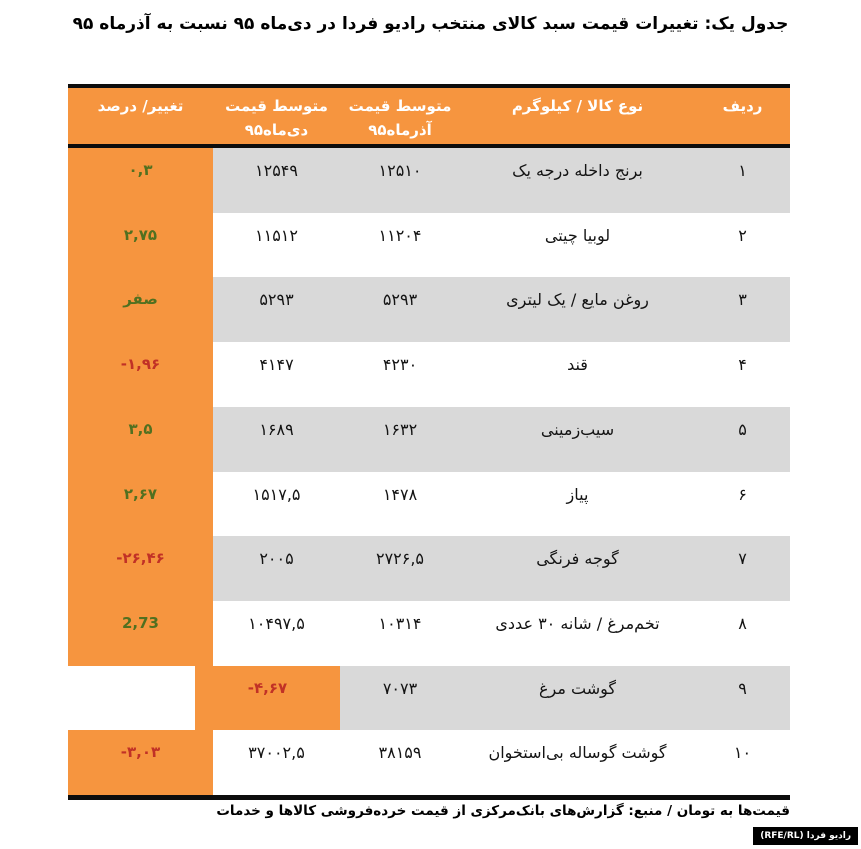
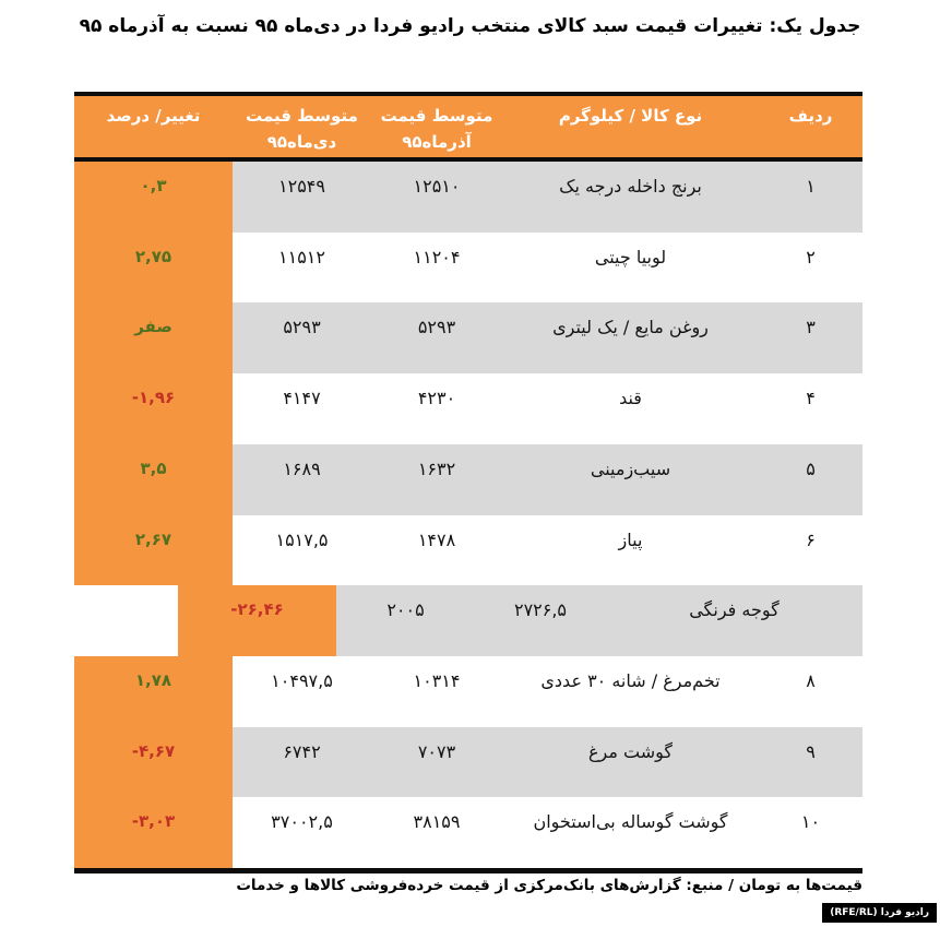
  جدول یک: تغییرات قیمت سبد کالای منتخب رادیو فردا در دی‌ماه ۹۵ نسبت به آذرماه ۹۵
  ردیف
  نوع کالا / کیلوگرم
  متوسط قیمت
  آذرماه۹۵
  متوسط قیمت
  دی‌ماه۹۵
  تغییر/ درصد
  ۱
  برنج داخله درجه یک
  ۱۲۵۱۰
  ۱۲۵۴۹
  ۰,۳
  ۲
  لوبیا چیتی
  ۱۱۲۰۴
  ۱۱۵۱۲
  ۲,۷۵
  ۳
  روغن مایع / یک لیتری
  ۵۲۹۳
  ۵۲۹۳
  صفر
  ۴
  قند
  ۴۲۳۰
  ۴۱۴۷
  -۱,۹۶
  ۵
  سیب‌زمینی
  ۱۶۳۲
  ۱۶۸۹
  ۳,۵
  ۶
  پیاز
  ۱۴۷۸
  ۱۵۱۷,۵
  ۲,۶۷
- ۷
  گوجه فرنگی
  ۲۷۲۶,۵
  ۲۰۰۵
  -۲۶,۴۶
  ۸
  تخممرغ / شانه ۳۰ عددی
  ۱۰۳۱۴
  ۱۰۴۹۷,۵
- 2,73
+ ۱,۷۸
  ۹
  گوشت مرغ
  ۷۰۷۳
+ ۶۷۴۲
  -۴,۶۷
  ۱۰
  گوشت گوساله بیاستخوان
  ۳۸۱۵۹
  ۳۷۰۰۲,۵
  -۳,۰۳
  قیمت‌ها به تومان / منبع: گزارش‌های بانک‌مرکزی از قیمت خرده‌فروشی کالاها و خدمات
  رادیو فردا (RFE/RL)
